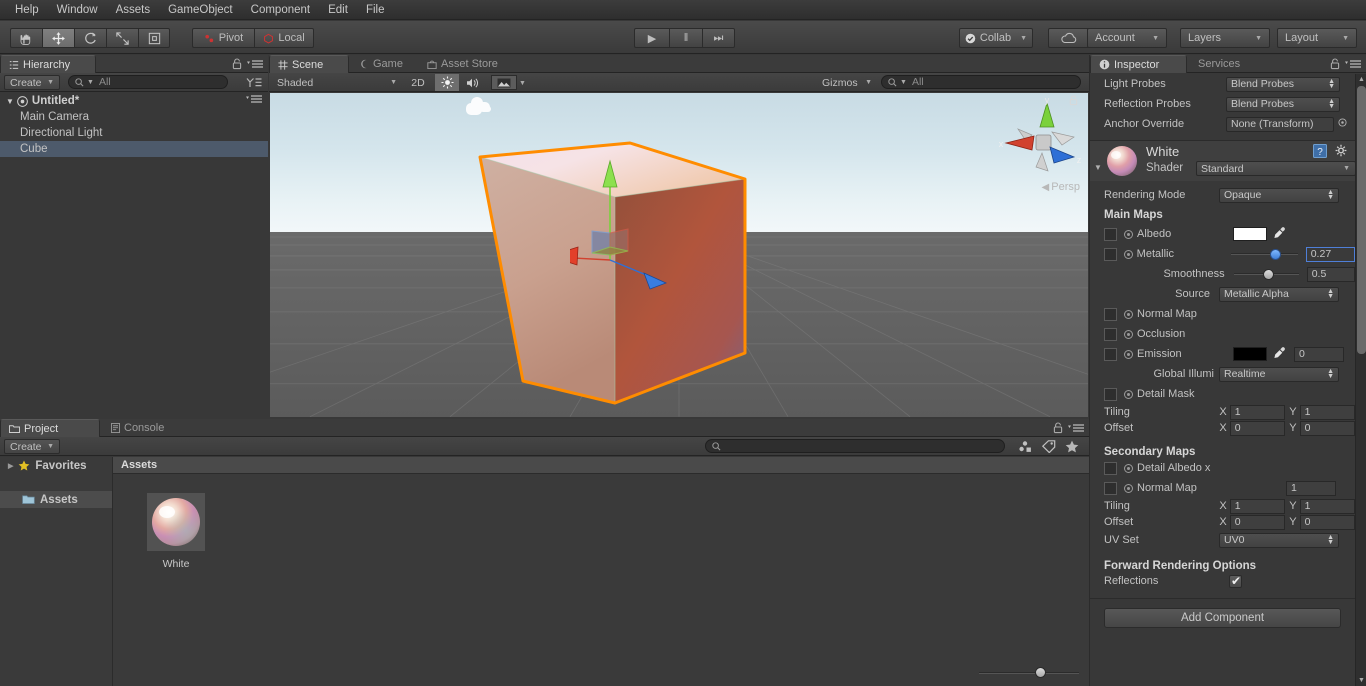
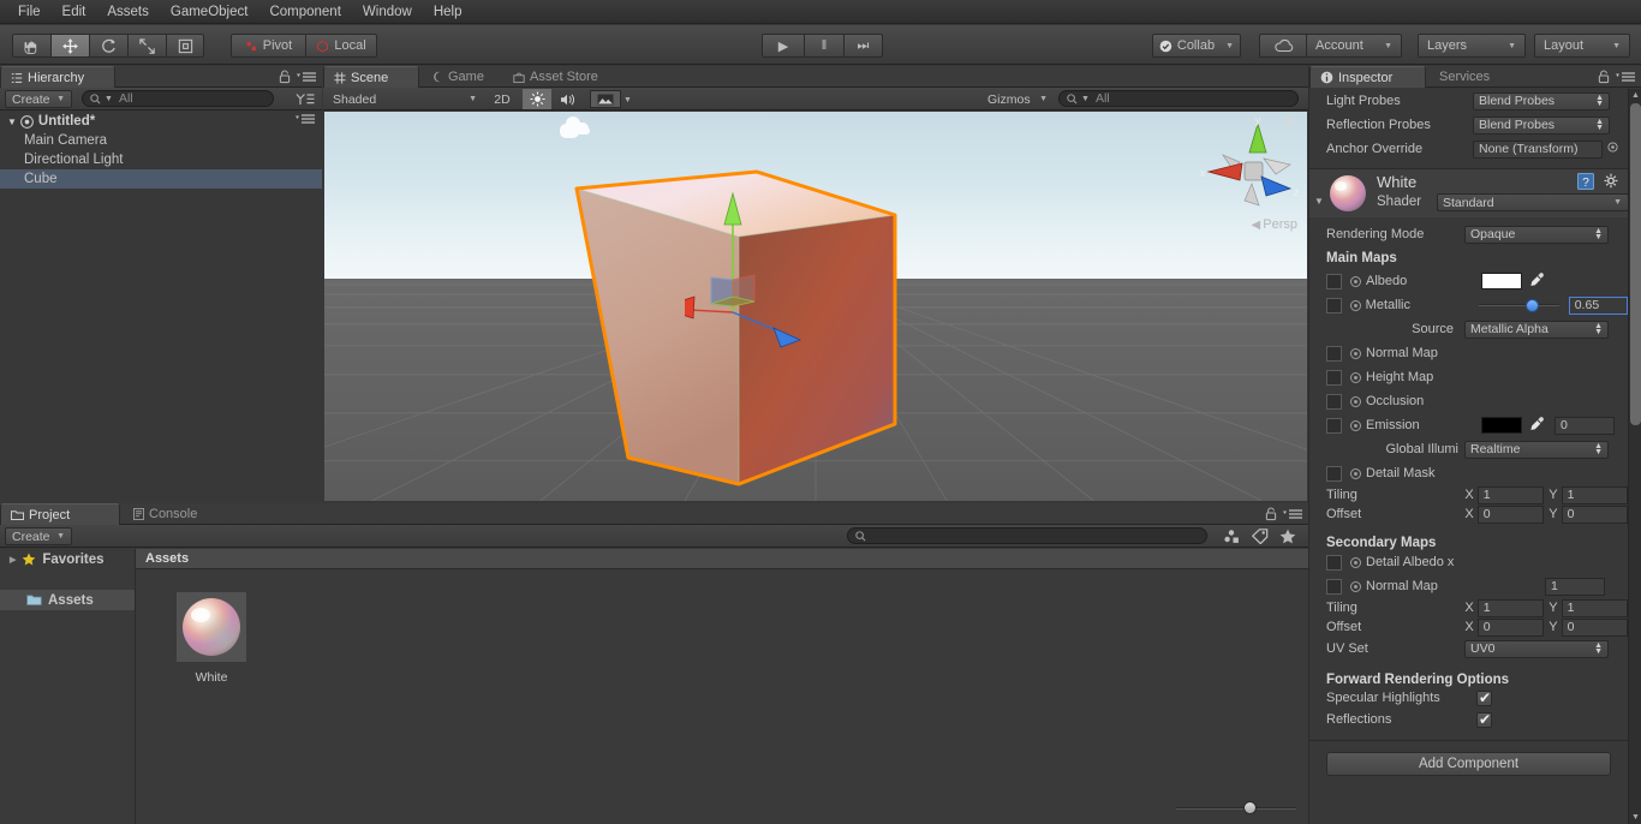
- Help
+ File
- Window
+ Edit
  Assets
  GameObject
  Component
- Edit
+ Window
- File
+ Help
  Pivot
  Local
  ▶
  ‖
  ⏭
  Collab
  Account
  Layers
  Layout
  Hierarchy
  Create
  All
  ▼
  Untitled*
  Main Camera
  Directional Light
  Cube
  Scene
  Game
  Asset Store
  Shaded
  2D
  Gizmos
  All
  y
  x
  ◀
  Persp
  Project
  Console
  Create
  Favorites
  Assets
  Assets
  White
  Inspector
  Services
  Light Probes
  Blend Probes
  Reflection Probes
  Blend Probes
  Anchor Override
  None (Transform)
  ▼
  White
  Shader
  Standard
  ?
  Rendering Mode
  Opaque
  Main Maps
  Albedo
  Metallic
- 0.27
+ 0.65
- Smoothness
- 0.5
  Source
  Metallic Alpha
  Normal Map
+ Height Map
  Occlusion
  Emission
  0
  Global Illumi
  Realtime
  Detail Mask
  Tiling
  X
  1
  Y
  1
  Offset
  X
  0
  Y
  0
  Secondary Maps
  Detail Albedo x
  Normal Map
  1
  Tiling
  X
  1
  Y
  1
  Offset
  X
  0
  Y
  0
  UV Set
  UV0
  Forward Rendering Options
+ Specular Highlights
  Reflections
  Add Component
